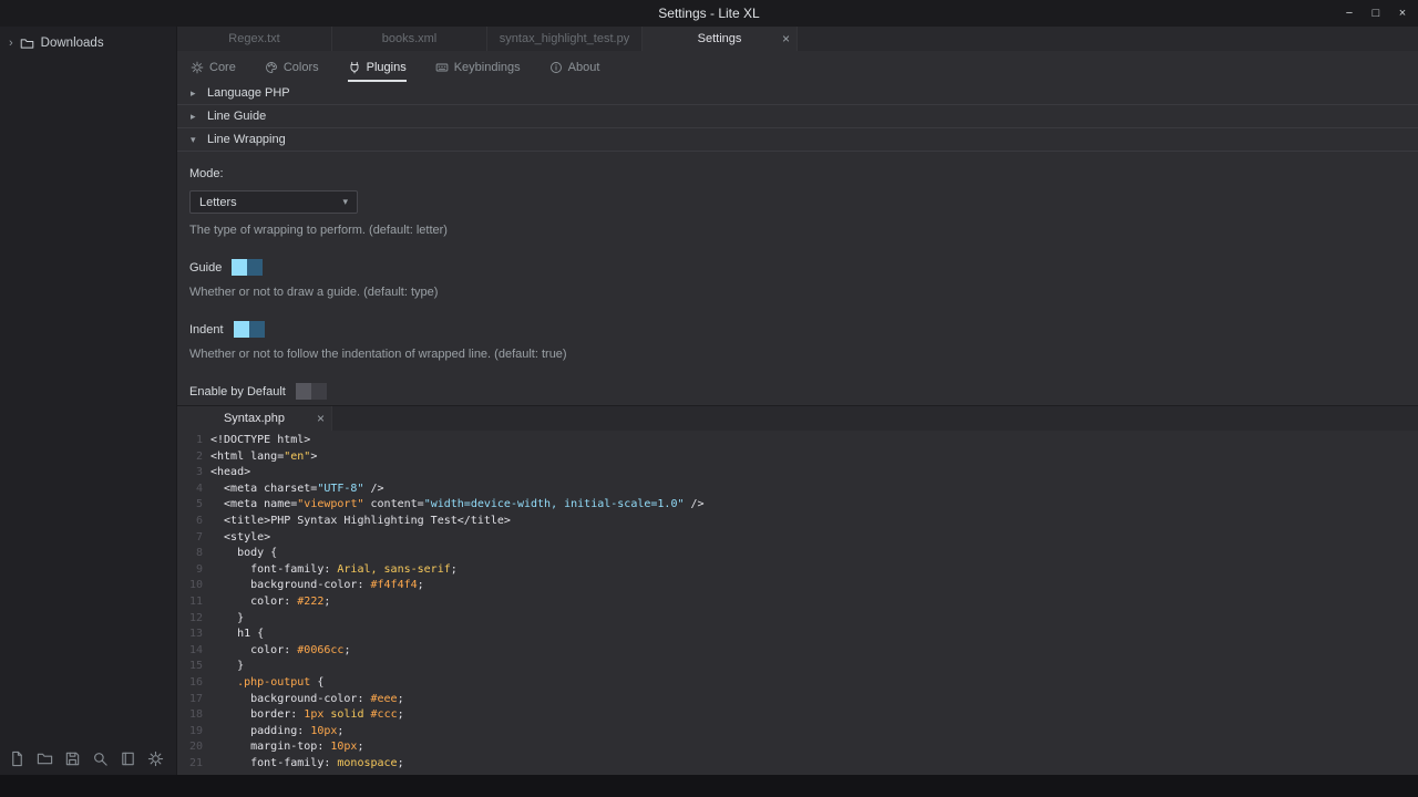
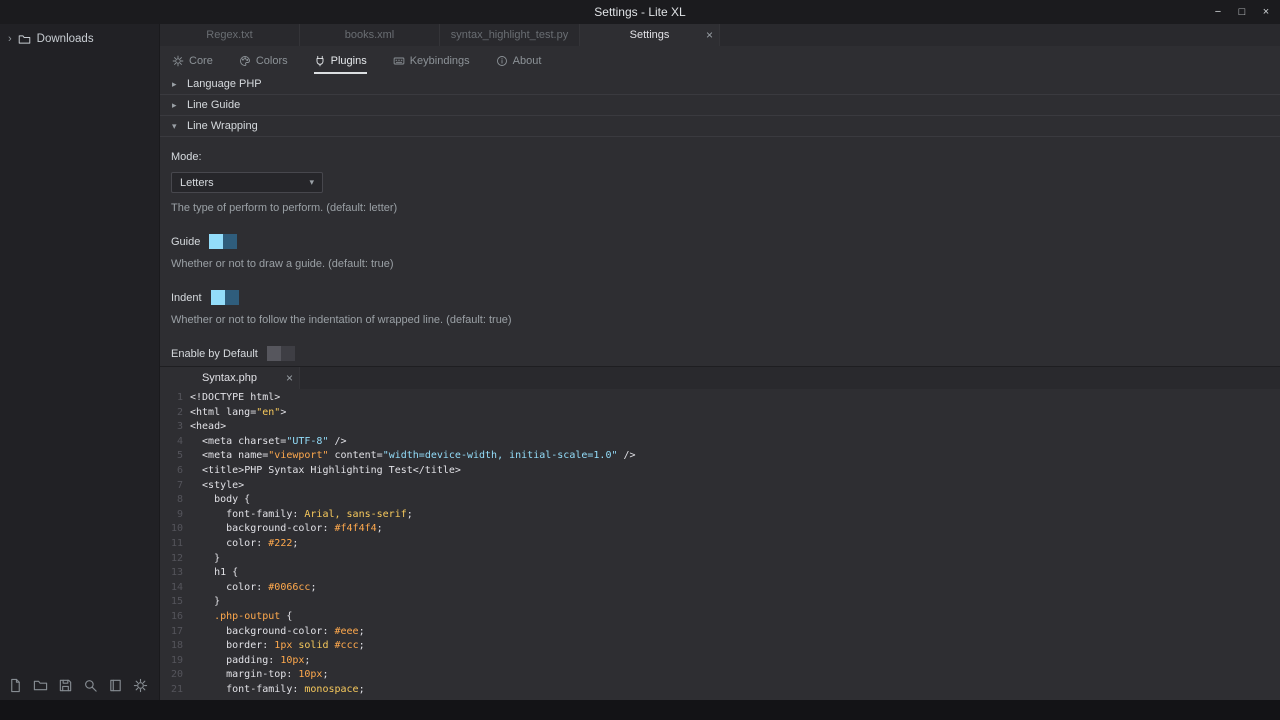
  Settings - Lite XL
  −
  □
  ×
  ›
  Downloads
  Regex.txt
  books.xml
  syntax_highlight_test.py
  Settings
  ×
  Core
  Colors
  Plugins
  Keybindings
  About
  ▸
  Language PHP
  ▸
  Line Guide
  ▾
  Line Wrapping
  Mode:
  Letters
  ▾
- The type of wrapping to perform. (default: letter)
+ The type of perform to perform. (default: letter)
  Guide
- Whether or not to draw a guide. (default: type)
+ Whether or not to draw a guide. (default: true)
  Indent
  Whether or not to follow the indentation of wrapped line. (default: true)
  Enable by Default
  Syntax.php
  ×
  1
  <!DOCTYPE html>
  2
  <html lang="en">
  3
  <head>
  4
  <meta charset="UTF-8" />
  5
  <meta name="viewport" content="width=device-width, initial-scale=1.0" />
  6
  <title>PHP Syntax Highlighting Test</title>
  7
  <style>
  8
  body {
  9
  font-family: Arial, sans-serif;
  10
  background-color: #f4f4f4;
  11
  color: #222;
  12
  }
  13
  h1 {
  14
  color: #0066cc;
  15
  }
  16
  .php-output {
  17
  background-color: #eee;
  18
  border: 1px solid #ccc;
  19
  padding: 10px;
  20
  margin-top: 10px;
  21
  font-family: monospace;
